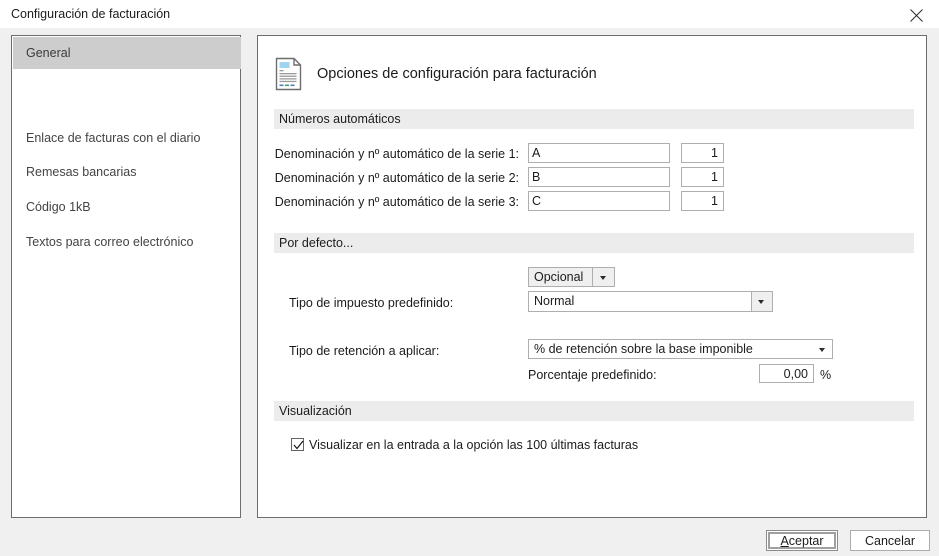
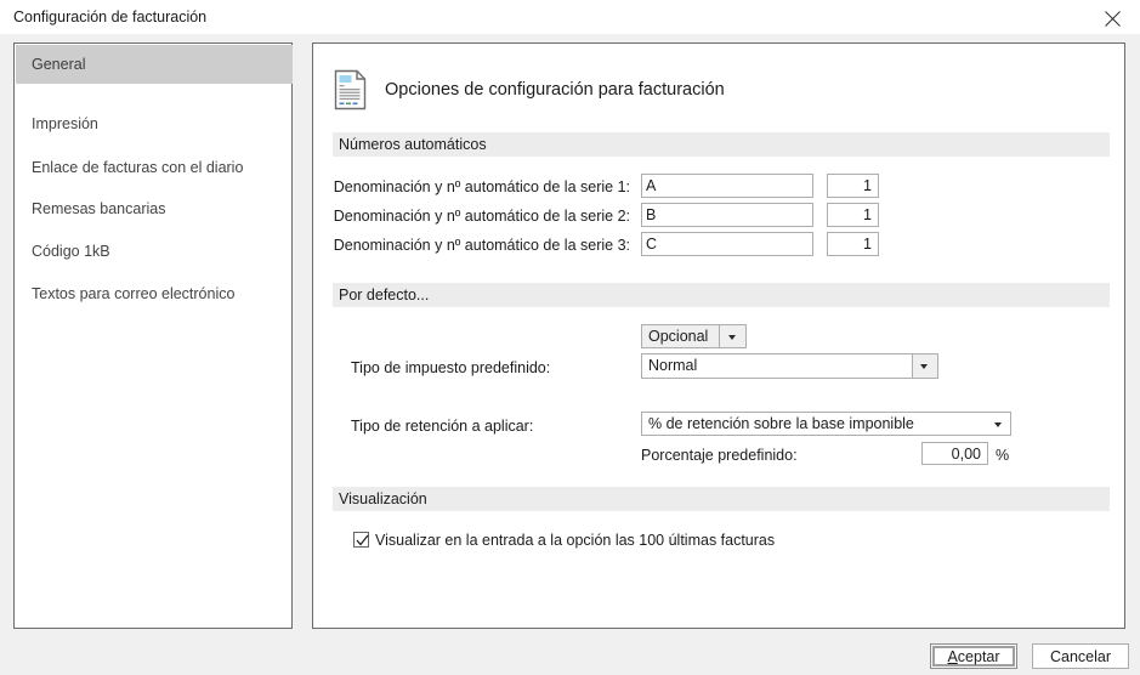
  Configuración de facturación
  General
+ Impresión
  Enlace de facturas con el diario
  Remesas bancarias
  Código 1kB
  Textos para correo electrónico
  Opciones de configuración para facturación
  Números automáticos
  Denominación y nº automático de la serie 1:
  A
  1
  Denominación y nº automático de la serie 2:
  B
  1
  Denominación y nº automático de la serie 3:
  C
  1
  Por defecto...
  Opcional
  Tipo de impuesto predefinido:
  Normal
  Tipo de retención a aplicar:
  % de retención sobre la base imponible
  Porcentaje predefinido:
  0,00
  %
  Visualización
  Visualizar en la entrada a la opción las 100 últimas facturas
  Aceptar
  Cancelar
